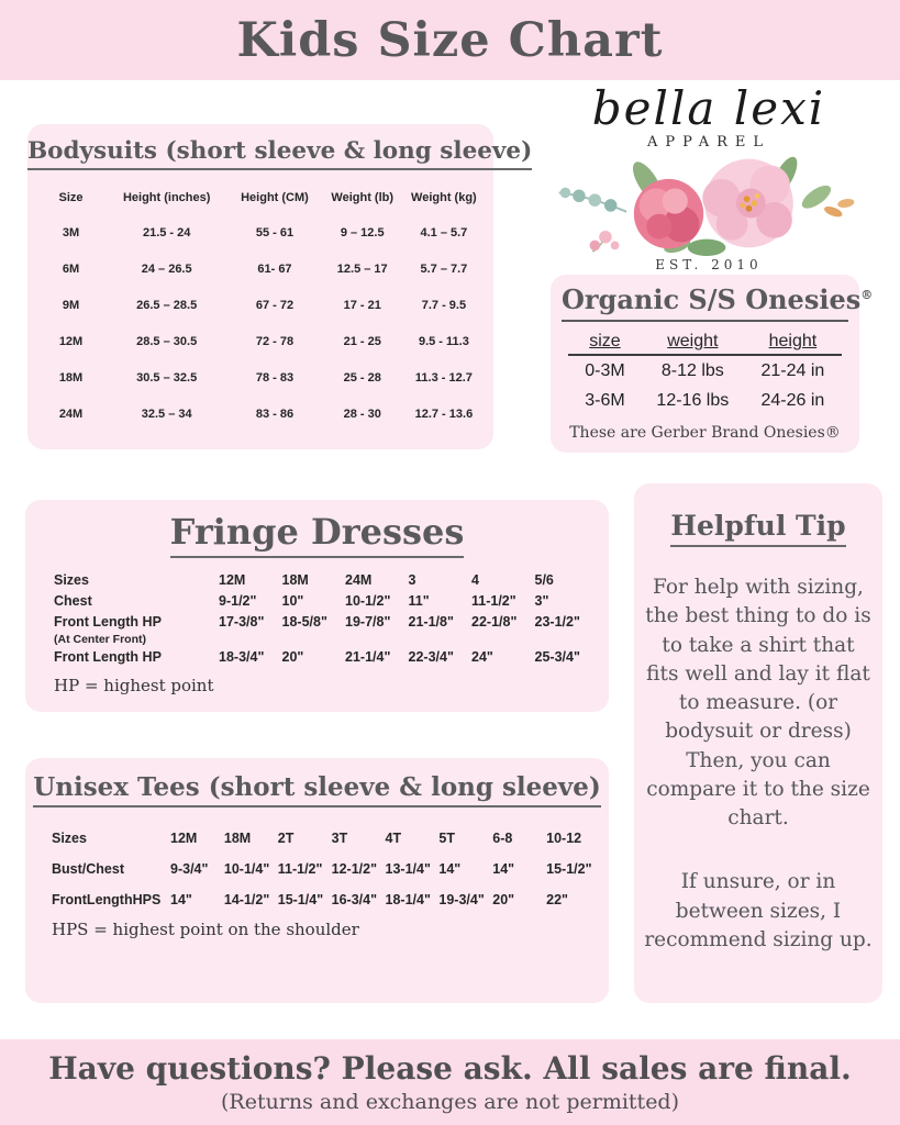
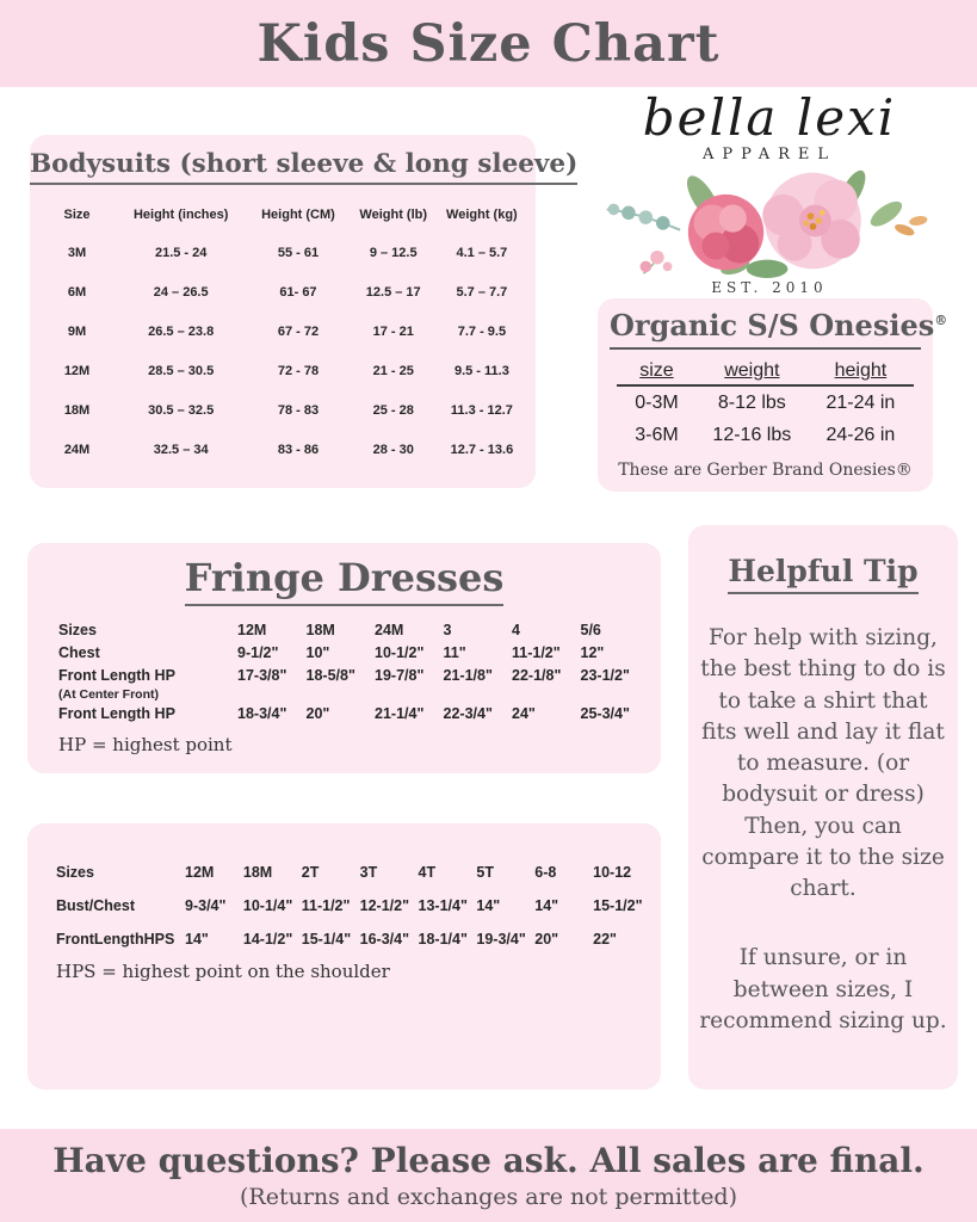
  Kids Size Chart
  Bodysuits (short sleeve & long sleeve)
  Size
  Height (inches)
  Height (CM)
  Weight (lb)
  Weight (kg)
  3M
  21.5 - 24
  55 - 61
  9 – 12.5
  4.1 – 5.7
  6M
  24 – 26.5
  61- 67
  12.5 – 17
  5.7 – 7.7
  9M
- 26.5 – 28.5
+ 26.5 – 23.8
  67 - 72
  17 - 21
  7.7 - 9.5
  12M
  28.5 – 30.5
  72 - 78
  21 - 25
  9.5 - 11.3
  18M
  30.5 – 32.5
  78 - 83
  25 - 28
  11.3 - 12.7
  24M
  32.5 – 34
  83 - 86
  28 - 30
  12.7 - 13.6
  bella lexi
  APPAREL
  EST. 2010
  Organic S/S Onesies®
  size
  weight
  height
  0-3M
  8-12 lbs
  21-24 in
  3-6M
  12-16 lbs
  24-26 in
  These are Gerber Brand Onesies®
  Fringe Dresses
  Sizes
  12M
  18M
  24M
  3
  4
  5/6
  Chest
  9-1/2"
  10"
  10-1/2"
  11"
  11-1/2"
- 3"
+ 12"
  Front Length HP
  17-3/8"
  18-5/8"
  19-7/8"
  21-1/8"
  22-1/8"
  23-1/2"
  (At Center Front)
  Front Length HP
  18-3/4"
  20"
  21-1/4"
  22-3/4"
  24"
  25-3/4"
  HP = highest point
  Helpful Tip
  For help with sizing, the best thing to do is to take a shirt that fits well and lay it flat to measure. (or bodysuit or dress) Then, you can compare it to the size chart.
  If unsure, or in between sizes, I recommend sizing up.
- Unisex Tees (short sleeve & long sleeve)
  Sizes
  12M
  18M
  2T
  3T
  4T
  5T
  6-8
  10-12
  Bust/Chest
  9-3/4"
  10-1/4"
  11-1/2"
  12-1/2"
  13-1/4"
  14"
  14"
  15-1/2"
  FrontLengthHPS
  14"
  14-1/2"
  15-1/4"
  16-3/4"
  18-1/4"
  19-3/4"
  20"
  22"
  HPS = highest point on the shoulder
  Have questions? Please ask. All sales are final.
  (Returns and exchanges are not permitted)
